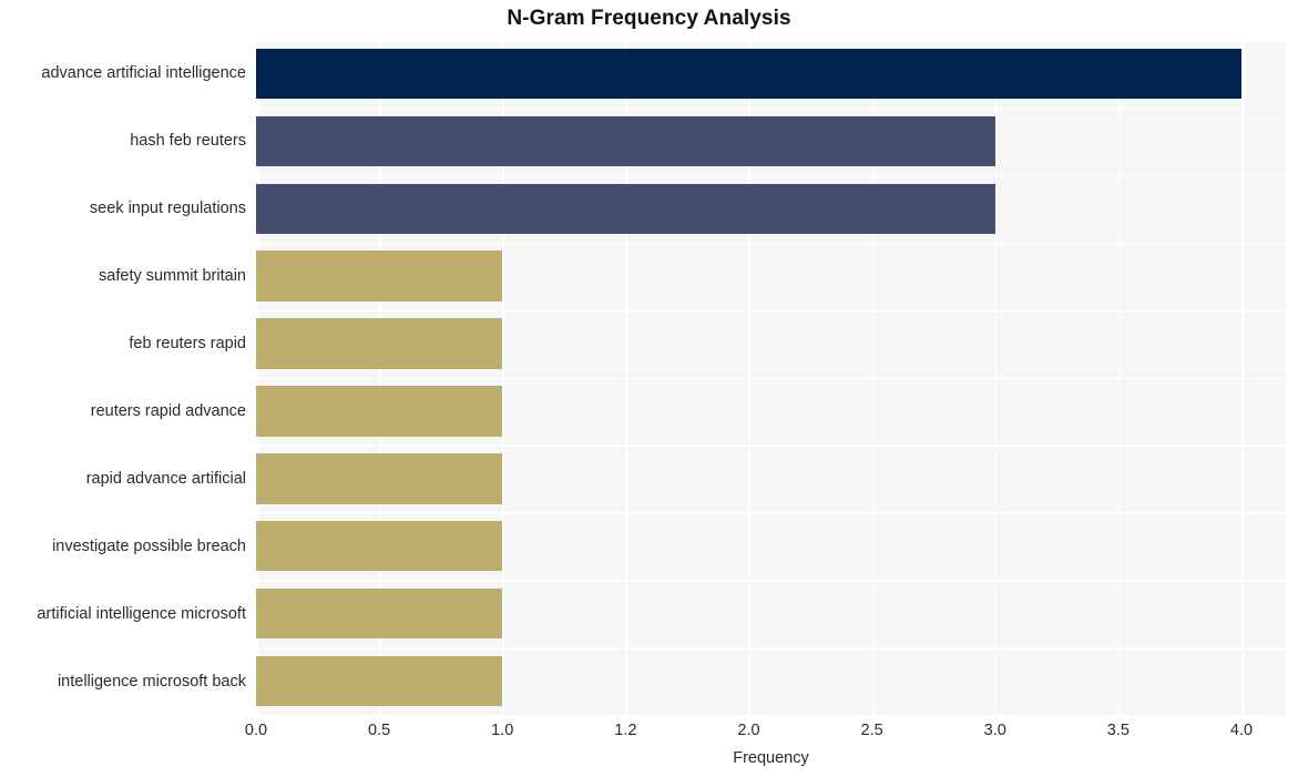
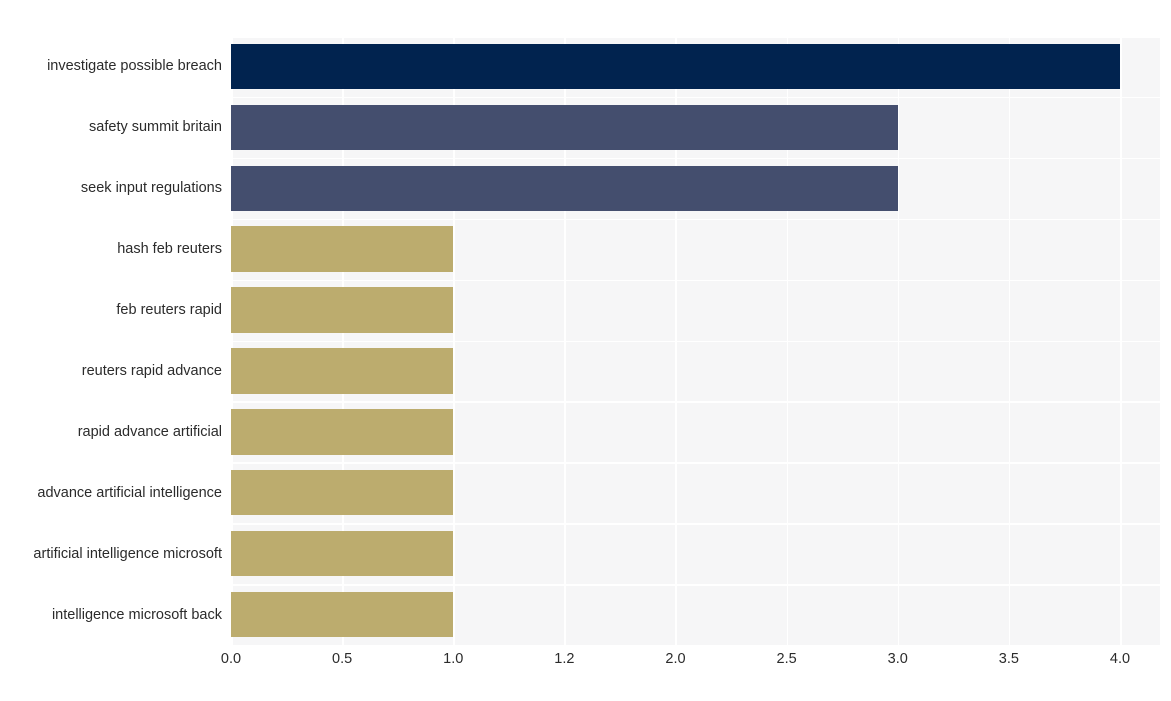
- N-Gram Frequency Analysis
- advance artificial intelligence
+ investigate possible breach
- hash feb reuters
+ safety summit britain
  seek input regulations
- safety summit britain
+ hash feb reuters
  feb reuters rapid
  reuters rapid advance
  rapid advance artificial
- investigate possible breach
+ advance artificial intelligence
  artificial intelligence microsoft
  intelligence microsoft back
  0.0
  0.5
  1.0
  1.2
  2.0
  2.5
  3.0
  3.5
  4.0
- Frequency
